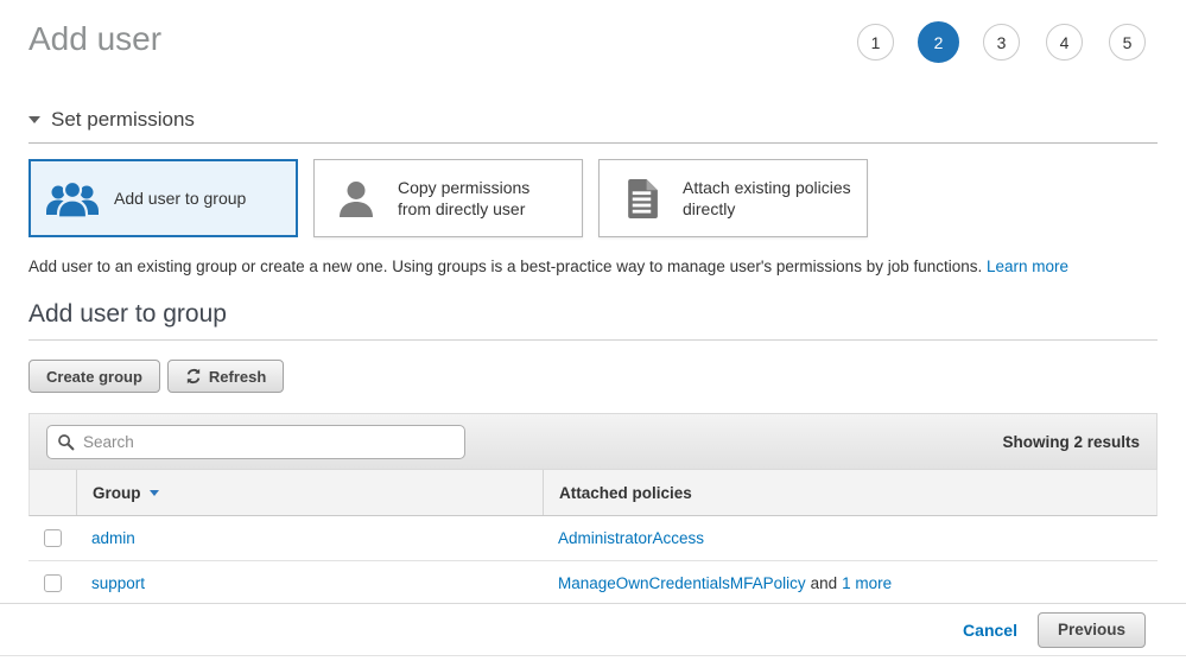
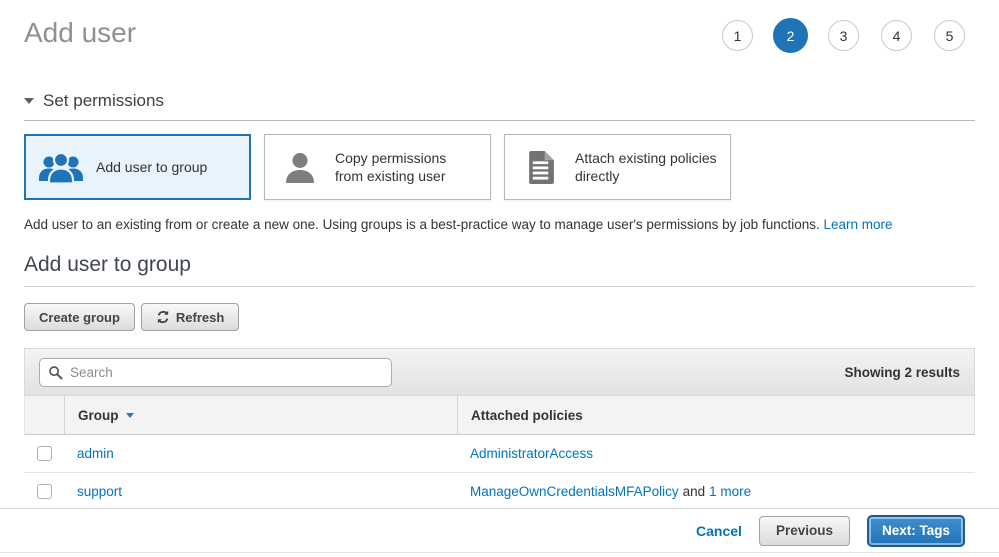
  Add user
  1
  2
  3
  4
  5
  Set permissions
  Add user to group
- Copy permissions from directly user
+ Copy permissions from existing user
  Attach existing policies directly
- Add user to an existing group or create a new one. Using groups is a best-practice way to manage user's permissions by job functions. Learn more
+ Add user to an existing from or create a new one. Using groups is a best-practice way to manage user's permissions by job functions. Learn more
  Add user to group
  Create group
  Refresh
  Search
  Showing 2 results
  Group
  Attached policies
  admin
  AdministratorAccess
  support
  ManageOwnCredentialsMFAPolicy
  and
  1 more
  Cancel
  Previous
+ Next: Tags
